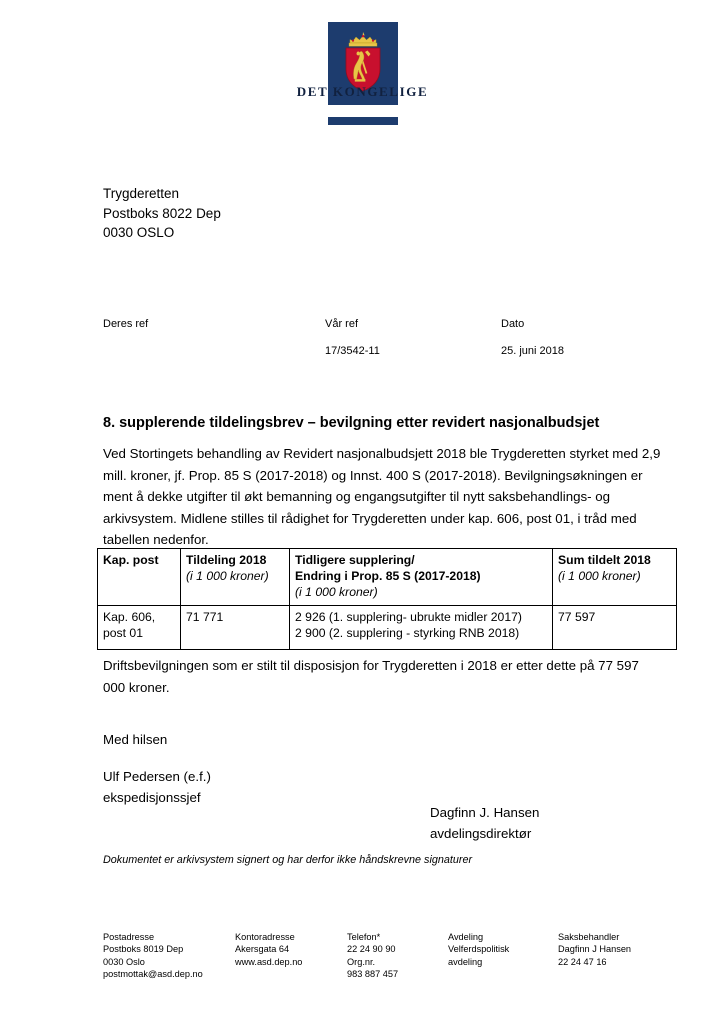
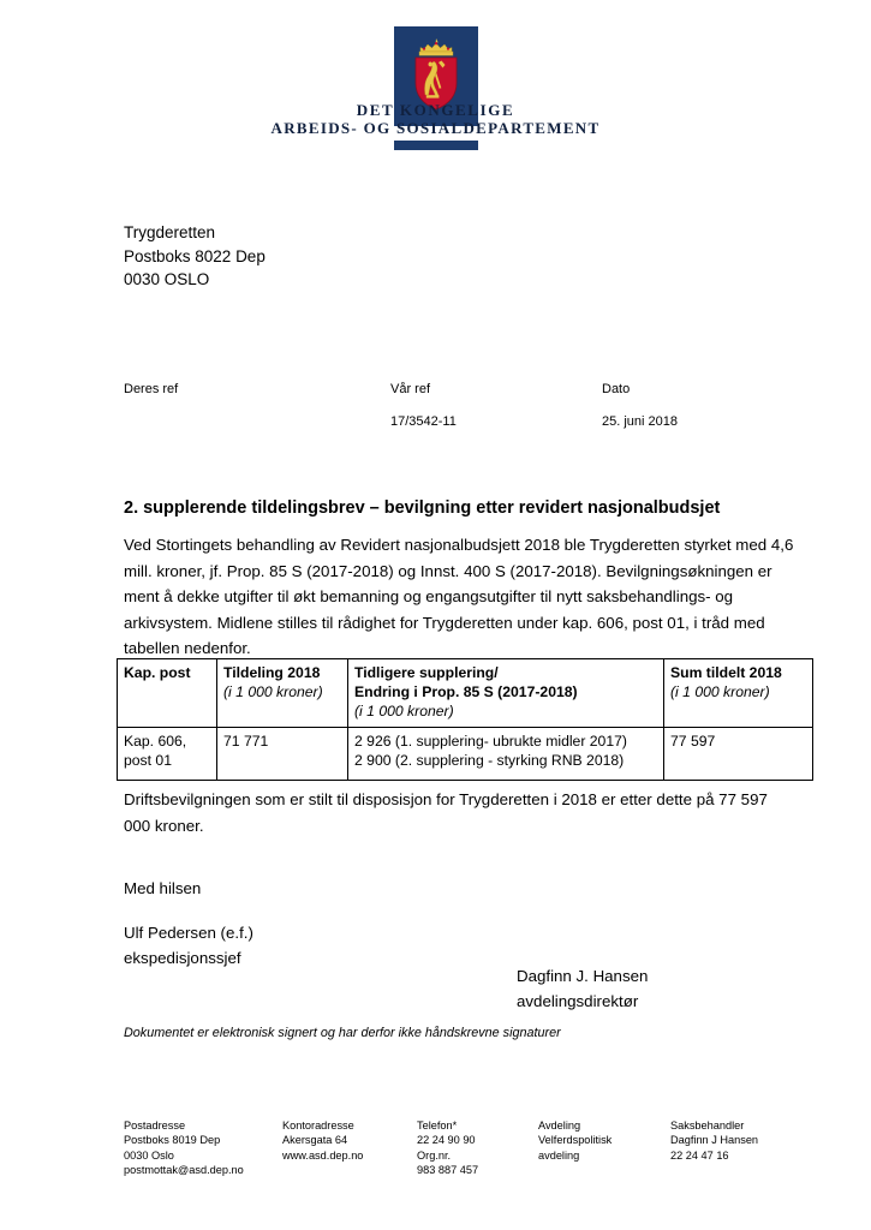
  DET KONGELIGE
+ ARBEIDS- OG SOSIALDEPARTEMENT
  Trygderetten
  Postboks 8022 Dep
  0030 OSLO
  Deres ref
  Vår ref
  17/3542-11
  Dato
  25. juni 2018
- 8. supplerende tildelingsbrev – bevilgning etter revidert nasjonalbudsjet
+ 2. supplerende tildelingsbrev – bevilgning etter revidert nasjonalbudsjet
- Ved Stortingets behandling av Revidert nasjonalbudsjett 2018 ble Trygderetten styrket med 2,9 mill. kroner, jf. Prop. 85 S (2017-2018) og Innst. 400 S (2017-2018). Bevilgningsøkningen er ment å dekke utgifter til økt bemanning og engangsutgifter til nytt saksbehandlings- og arkivsystem. Midlene stilles til rådighet for Trygderetten under kap. 606, post 01, i tråd med tabellen nedenfor.
+ Ved Stortingets behandling av Revidert nasjonalbudsjett 2018 ble Trygderetten styrket med 4,6 mill. kroner, jf. Prop. 85 S (2017-2018) og Innst. 400 S (2017-2018). Bevilgningsøkningen er ment å dekke utgifter til økt bemanning og engangsutgifter til nytt saksbehandlings- og arkivsystem. Midlene stilles til rådighet for Trygderetten under kap. 606, post 01, i tråd med tabellen nedenfor.
  Kap. post	Tildeling 2018 (i 1 000 kroner)	Tidligere supplering/ Endring i Prop. 85 S (2017-2018) (i 1 000 kroner)	Sum tildelt 2018 (i 1 000 kroner)
  Kap. 606, post 01	71 771	2 926 (1. supplering- ubrukte midler 2017) 2 900 (2. supplering - styrking RNB 2018)	77 597
  Driftsbevilgningen som er stilt til disposisjon for Trygderetten i 2018 er etter dette på 77 597 000 kroner.
  Med hilsen
  Ulf Pedersen (e.f.)
  ekspedisjonssjef
  Dagfinn J. Hansen
  avdelingsdirektør
- Dokumentet er arkivsystem signert og har derfor ikke håndskrevne signaturer
+ Dokumentet er elektronisk signert og har derfor ikke håndskrevne signaturer
  Postadresse
  Postboks 8019 Dep
  0030 Oslo
  postmottak@asd.dep.no
  Kontoradresse
  Akersgata 64
  www.asd.dep.no
  Telefon*
  22 24 90 90
  Org.nr.
  983 887 457
  Avdeling
  Velferdspolitisk
  avdeling
  Saksbehandler
  Dagfinn J Hansen
  22 24 47 16
